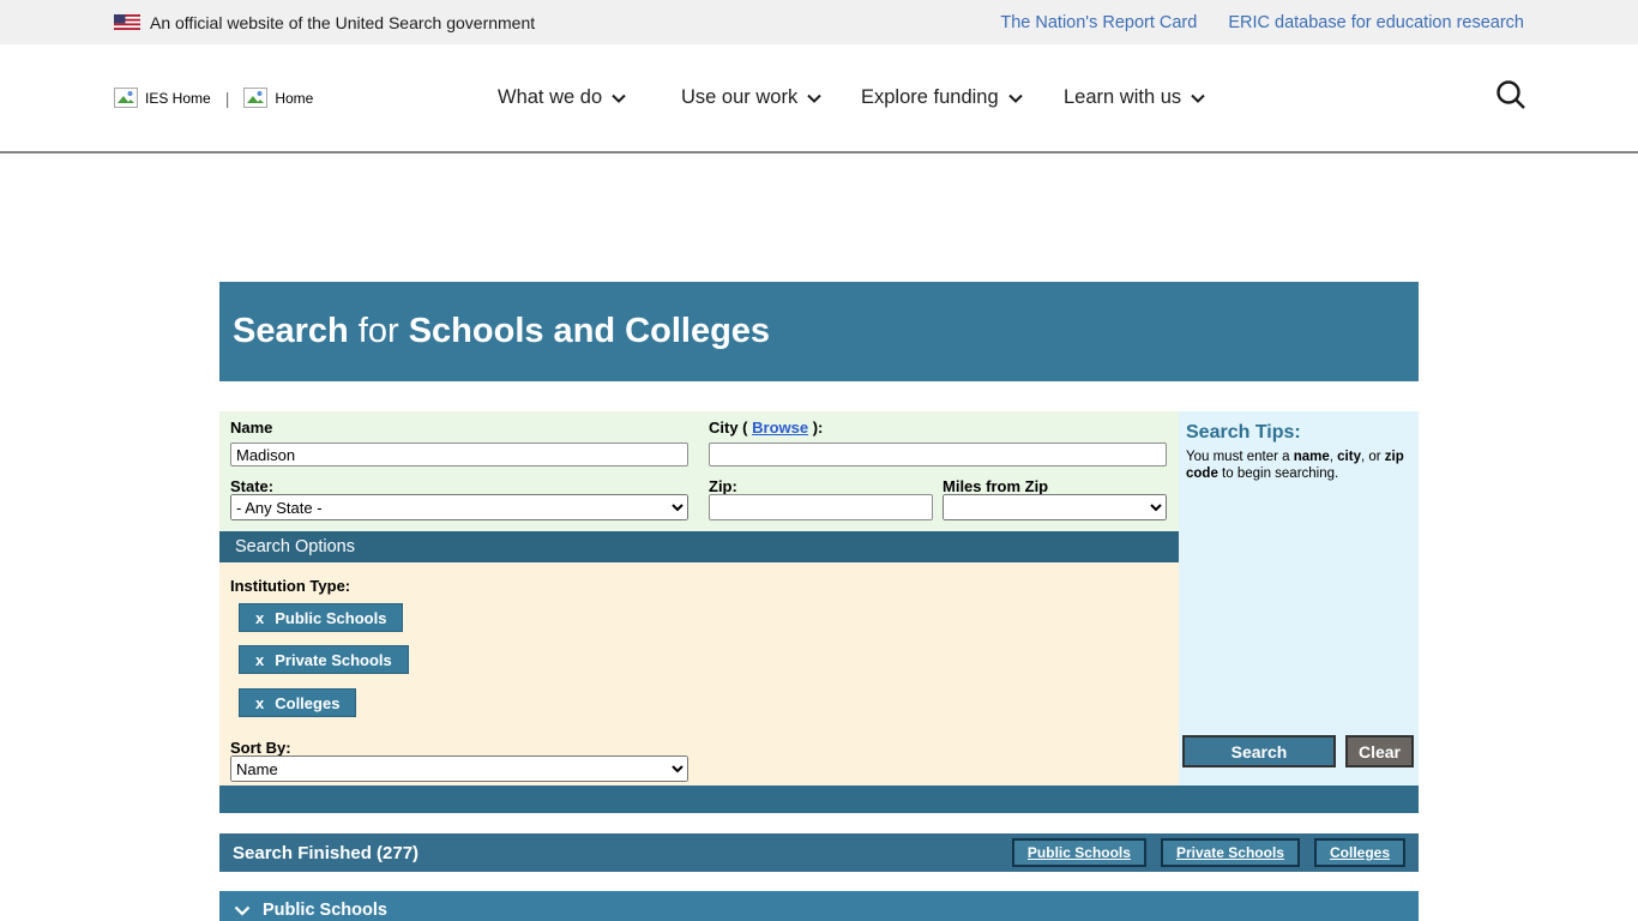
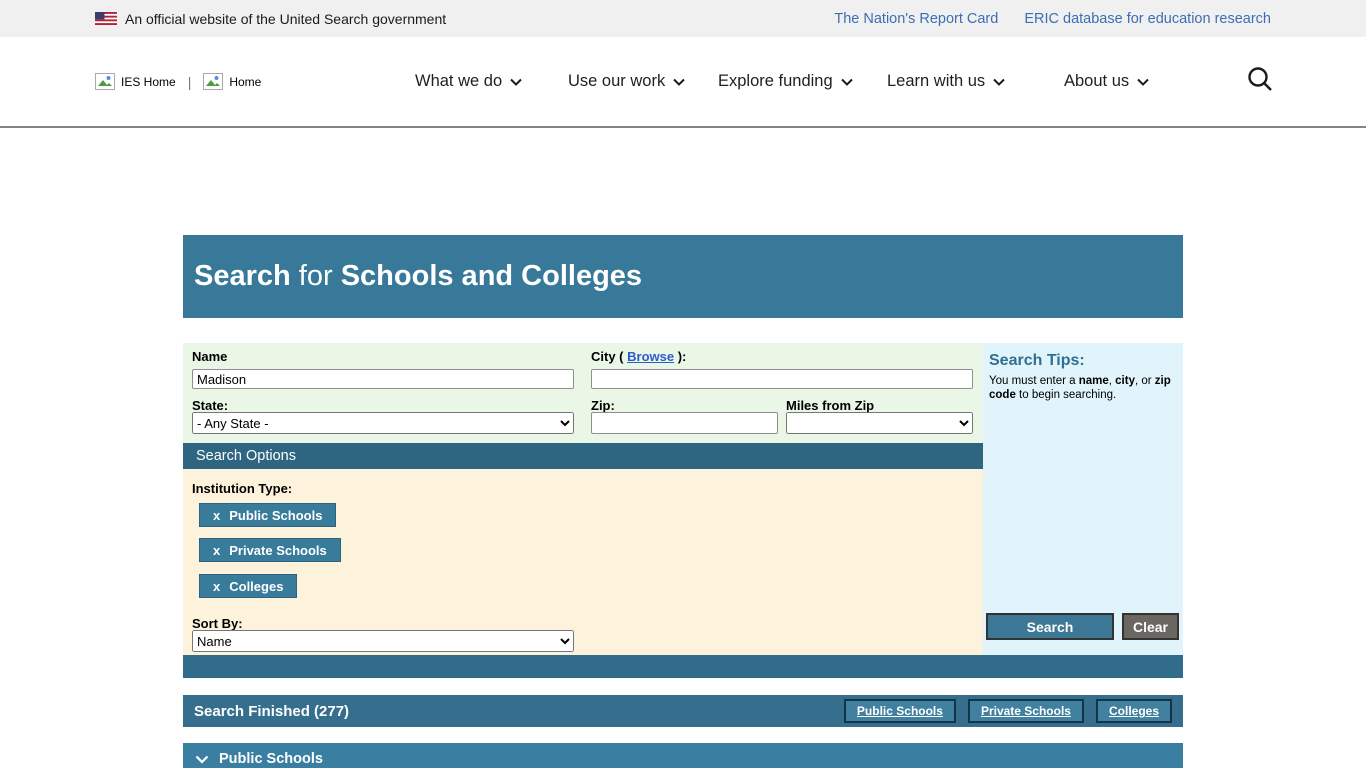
  An official website of the United Search government
  The Nation's Report Card
  ERIC database for education research
  IES Home
  |
  Home
  What we do
  Use our work
  Explore funding
  Learn with us
+ About us
  Search for Schools and Colleges
  Name
  Madison
  City ( Browse ):
  State:
  - Any State -
  Zip:
  Miles from Zip
  Search Options
  Institution Type:
  x
  Public Schools
  x
  Private Schools
  x
  Colleges
  Sort By:
  Name
  Search Tips:
  You must enter a name, city, or zip code to begin searching.
  Search
  Clear
  Search Finished (277)
  Public Schools
  Private Schools
  Colleges
  Public Schools
